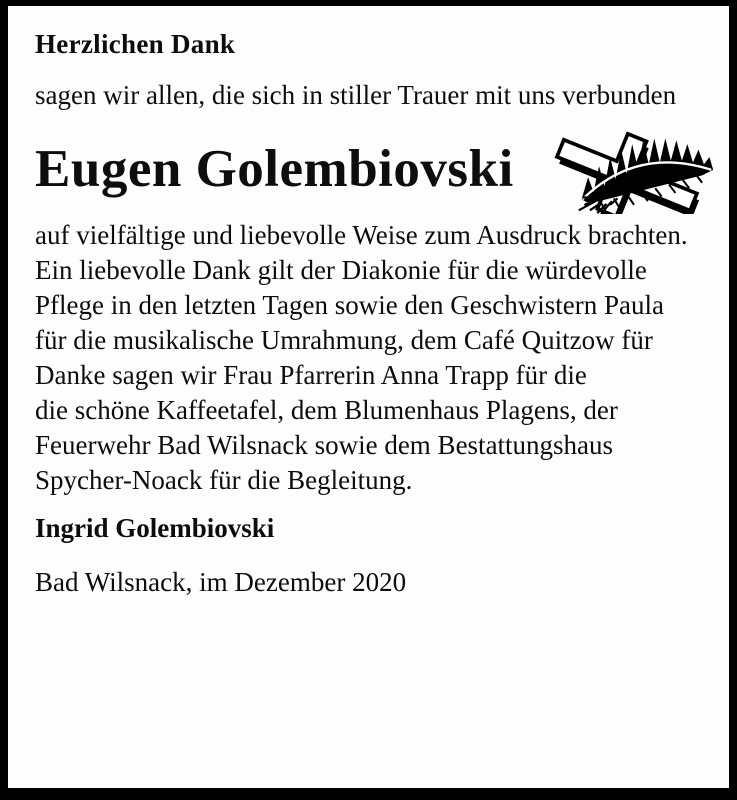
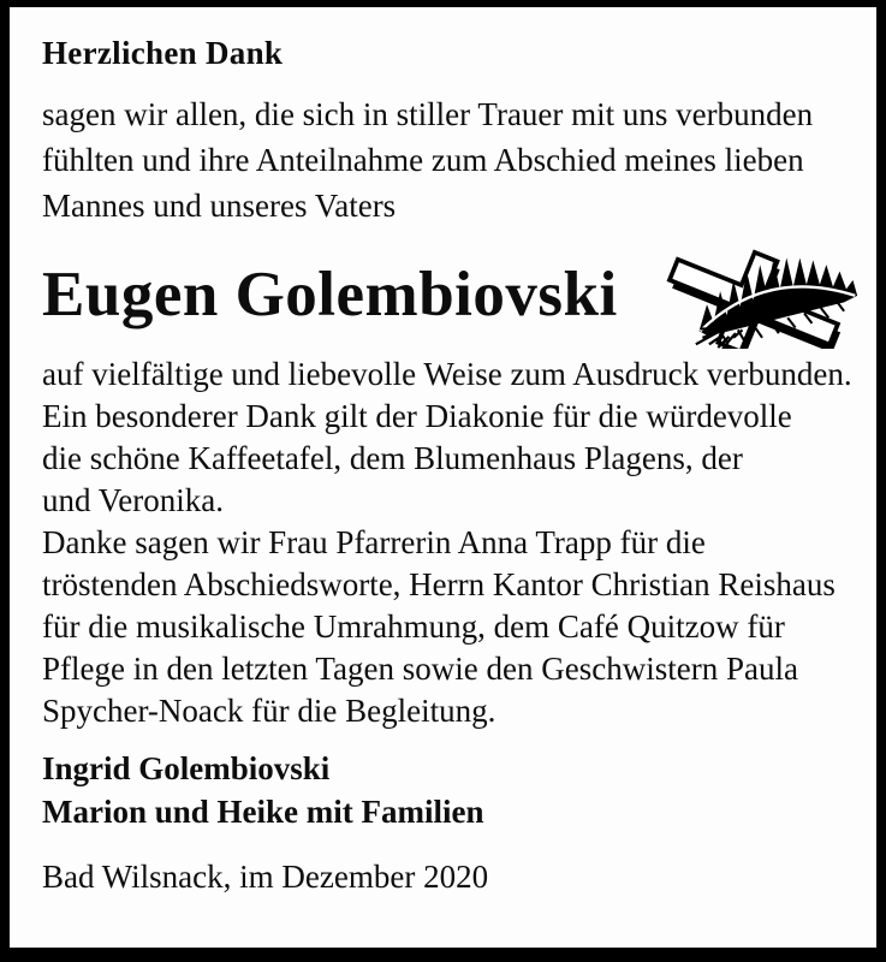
  Herzlichen Dank
  sagen wir allen, die sich in stiller Trauer mit uns verbunden
+ fühlten und ihre Anteilnahme zum Abschied meines lieben
+ Mannes und unseres Vaters
  Eugen Golembiovski
- auf vielfältige und liebevolle Weise zum Ausdruck brachten.
+ auf vielfältige und liebevolle Weise zum Ausdruck verbunden.
- Ein liebevolle Dank gilt der Diakonie für die würdevolle
+ Ein besonderer Dank gilt der Diakonie für die würdevolle
- Pflege in den letzten Tagen sowie den Geschwistern Paula
+ die schöne Kaffeetafel, dem Blumenhaus Plagens, der
+ und Veronika.
- für die musikalische Umrahmung, dem Café Quitzow für
+ Danke sagen wir Frau Pfarrerin Anna Trapp für die
+ tröstenden Abschiedsworte, Herrn Kantor Christian Reishaus
- Danke sagen wir Frau Pfarrerin Anna Trapp für die
+ für die musikalische Umrahmung, dem Café Quitzow für
- die schöne Kaffeetafel, dem Blumenhaus Plagens, der
+ Pflege in den letzten Tagen sowie den Geschwistern Paula
- Feuerwehr Bad Wilsnack sowie dem Bestattungshaus
  Spycher-Noack für die Begleitung.
  Ingrid Golembiovski
+ Marion und Heike mit Familien
  Bad Wilsnack, im Dezember 2020
